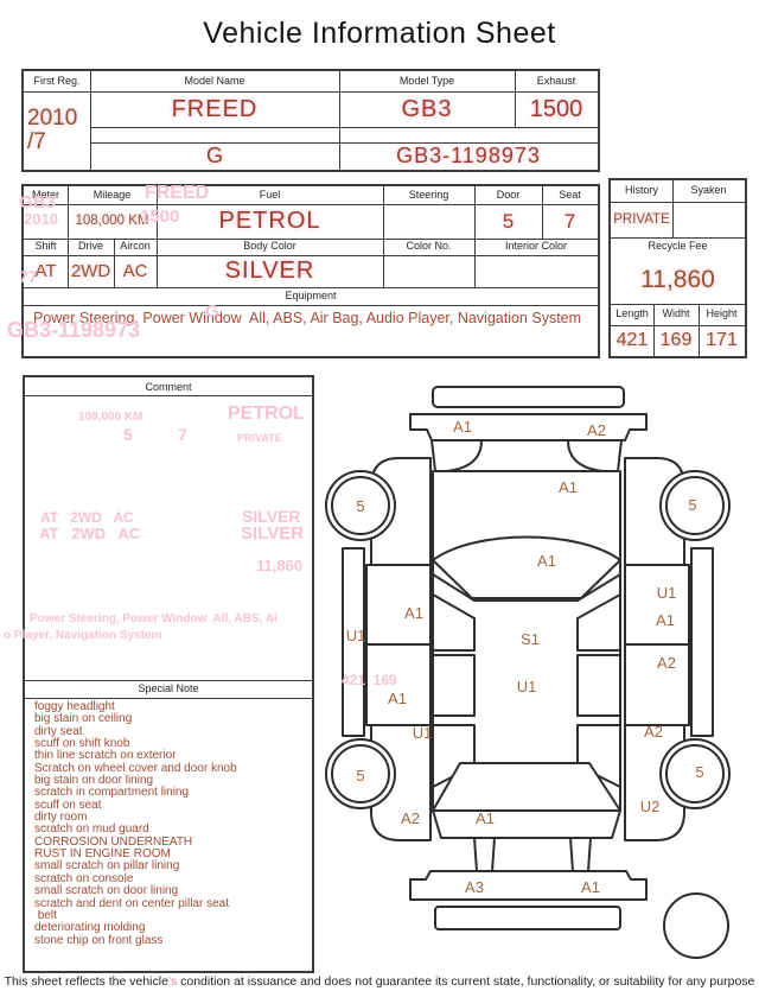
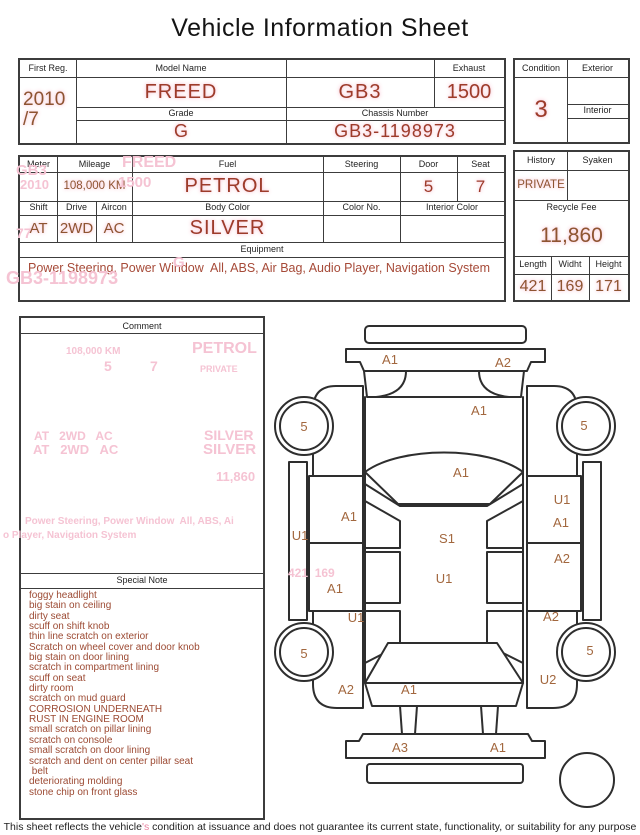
  Vehicle Information Sheet
  First Reg.
  Model Name
- Model Type
  Exhaust
  2010
  /7
  FREED
  GB3
  1500
+ Grade
+ Chassis Number
  G
  GB3-1198973
+ Condition
+ Exterior
+ 3
+ Interior
  Meter
  Mileage
  Fuel
  Steering
  Door
  Seat
  108,000 KM
  PETROL
  5
  7
  Shift
  Drive
  Aircon
  Body Color
  Color No.
  Interior Color
  AT
  2WD
  AC
  SILVER
  Equipment
  Power Steering, Power Window All, ABS, Air Bag, Audio Player, Navigation System
  History
  Syaken
  PRIVATE
  Recycle Fee
  11,860
  Length
  Widht
  Height
  421
  169
  171
  Comment
  Special Note
  foggy headlight
  big stain on ceiling
  dirty seat
  scuff on shift knob
  thin line scratch on exterior
  Scratch on wheel cover and door knob
  big stain on door lining
  scratch in compartment lining
  scuff on seat
  dirty room
  scratch on mud guard
  CORROSION UNDERNEATH
  RUST IN ENGINE ROOM
  small scratch on pillar lining
  scratch on console
  small scratch on door lining
  scratch and dent on center pillar seat
  belt
  deteriorating molding
  stone chip on front glass
  A1
  A2
  A1
  5
  5
  A1
  A1
  U1
  A1
  U1
  A2
  S1
  U1
  U1
  A1
  A2
  A2
  U2
  5
  5
  A1
  A3
  A1
  GB3
  2010
  FREED
  1500
  77
  G
  GB3-1198973
  108,000 KM
  5
  7
  PETROL
  PRIVATE
  AT 2WD AC
  AT 2WD AC
  SILVER
  SILVER
  11,860
  Power Steering, Power Window All, ABS, Ai
  o Player, Navigation System
  421 169
  This sheet reflects the vehicle's condition at issuance and does not guarantee its current state, functionality, or suitability for any purpose
